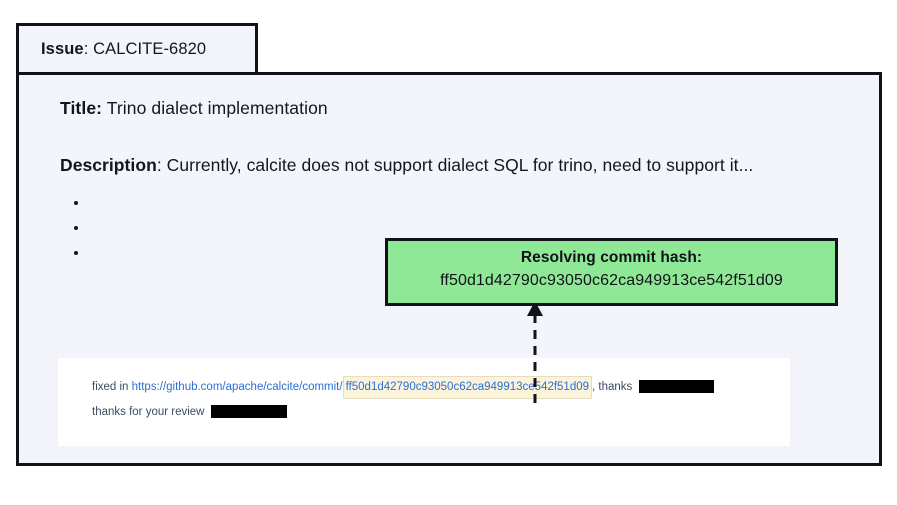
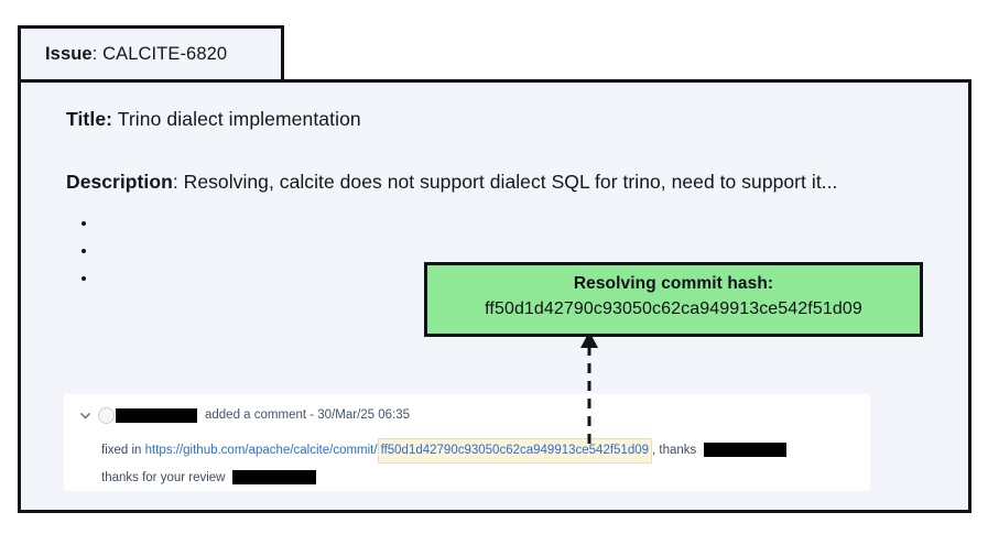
  Issue: CALCITE-6820
  Title: Trino dialect implementation
- Description: Currently, calcite does not support dialect SQL for trino, need to support it...
+ Description: Resolving, calcite does not support dialect SQL for trino, need to support it...
  Resolving commit hash:
  ff50d1d42790c93050c62ca949913ce542f51d09
+ added a comment - 30/Mar/25 06:35
  fixed in https://github.com/apache/calcite/commit/ ff50d1d42790c93050c62ca949913ce542f51d09 , thanks
  thanks for your review
